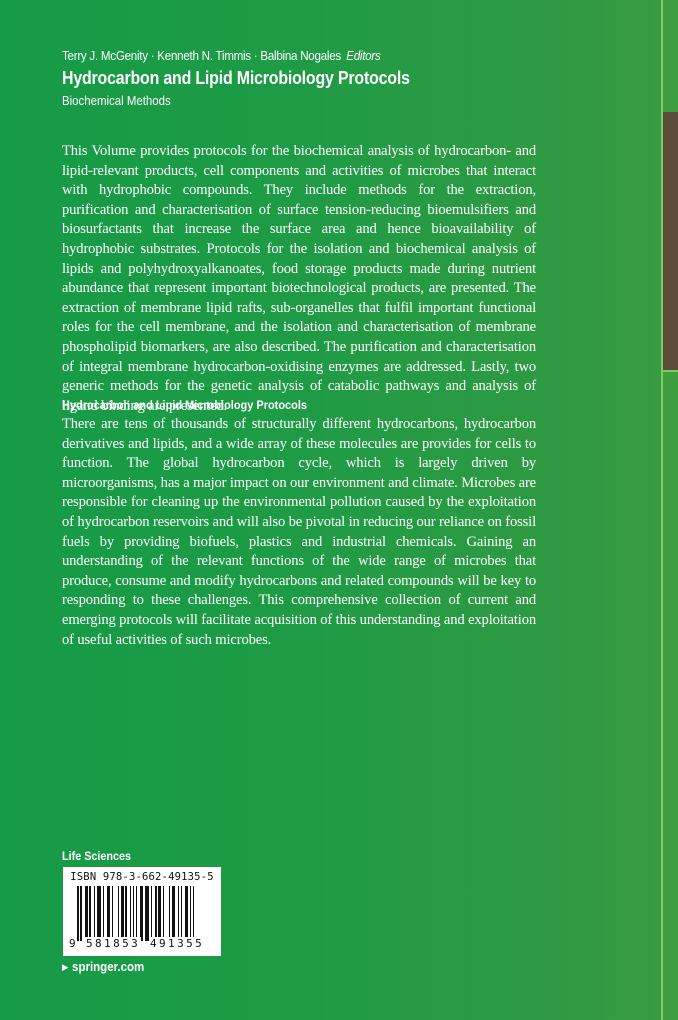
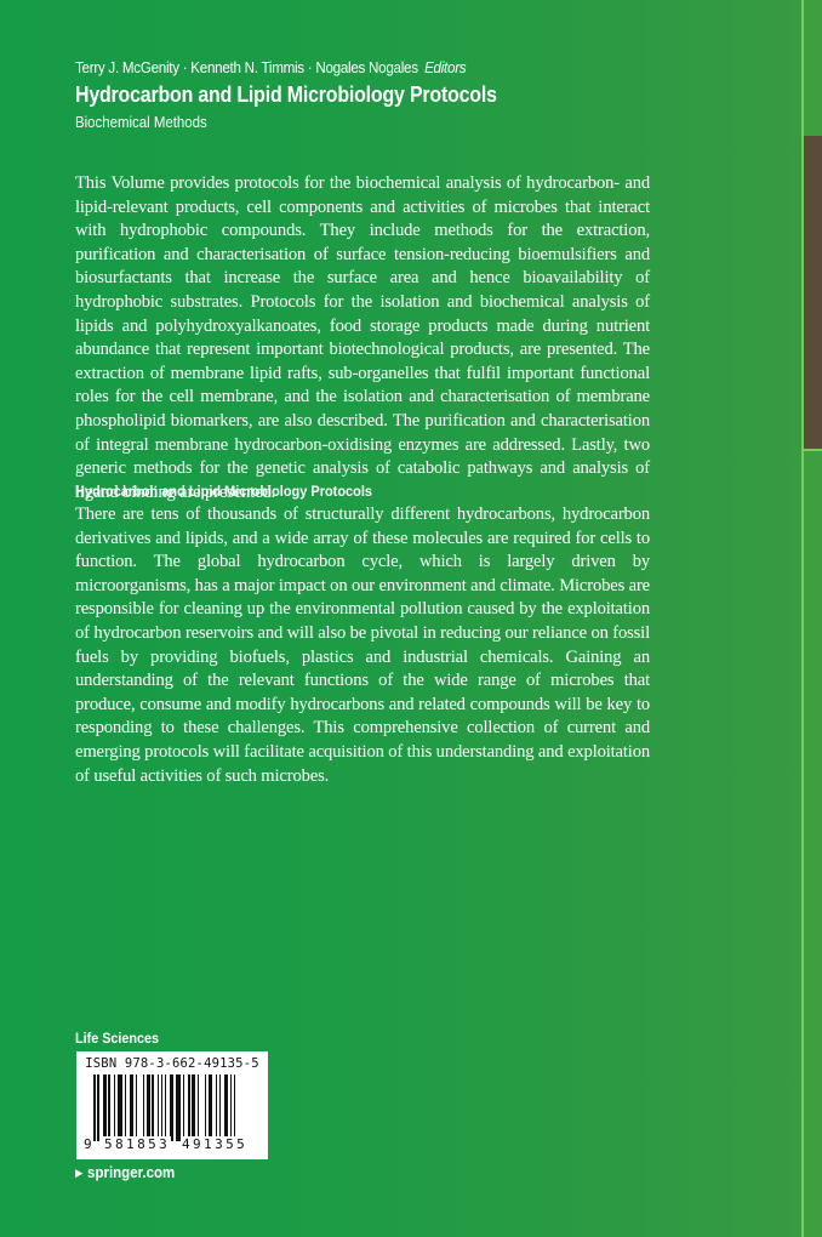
- Terry J. McGenity · Kenneth N. Timmis · Balbina Nogales Editors
+ Terry J. McGenity · Kenneth N. Timmis · Nogales Nogales Editors
  Hydrocarbon and Lipid Microbiology Protocols
  Biochemical Methods
  This Volume provides protocols for the biochemical analysis of hydrocarbon- and lipid-relevant products, cell components and activities of microbes that interact with hydro­phobic compounds. They include methods for the extraction, purification and charac­terisation of surface tension-reducing bioemulsifiers and biosurfactants that increase the surface area and hence bioavailability of hydrophobic substrates. Protocols for the isolation and biochemical analysis of lipids and polyhydroxyalkanoates, food storage products made during nutrient abundance that represent important biotechnological products, are presented. The extraction of membrane lipid rafts, sub-organelles that fulfil important functional roles for the cell membrane, and the isolation and characteri­sation of membrane phospholipid biomarkers, are also described. The purification and characterisation of integral membrane hydrocarbon-oxidising enzymes are addressed. Lastly, two generic methods for the genetic analysis of catabolic pathways and analysis of ligand binding are presented.
  Hydrocarbon and Lipid Microbiology Protocols
- There are tens of thousands of structurally different hydrocarbons, hydrocarbon deriva­tives and lipids, and a wide array of these molecules are provides for cells to function. The global hydrocarbon cycle, which is largely driven by microorganisms, has a major impact on our environment and climate. Microbes are responsible for cleaning up the environmental pollution caused by the exploitation of hydrocarbon reservoirs and will also be pivotal in reducing our reliance on fossil fuels by providing biofuels, plastics and industrial chemicals. Gaining an understanding of the relevant functions of the wide range of microbes that produce, consume and modify hydrocarbons and related compounds will be key to responding to these challenges. This comprehensive collec­tion of current and emerging protocols will facilitate acquisition of this understanding and exploitation of useful activities of such microbes.
+ There are tens of thousands of structurally different hydrocarbons, hydrocarbon deriva­tives and lipids, and a wide array of these molecules are required for cells to function. The global hydrocarbon cycle, which is largely driven by microorganisms, has a major impact on our environment and climate. Microbes are responsible for cleaning up the environmental pollution caused by the exploitation of hydrocarbon reservoirs and will also be pivotal in reducing our reliance on fossil fuels by providing biofuels, plastics and industrial chemicals. Gaining an understanding of the relevant functions of the wide range of microbes that produce, consume and modify hydrocarbons and related compounds will be key to responding to these challenges. This comprehensive collec­tion of current and emerging protocols will facilitate acquisition of this understanding and exploitation of useful activities of such microbes.
  Life Sciences
  ISBN 978-3-662-49135-5
  9
  581853
  491355
  ▶ springer.com
